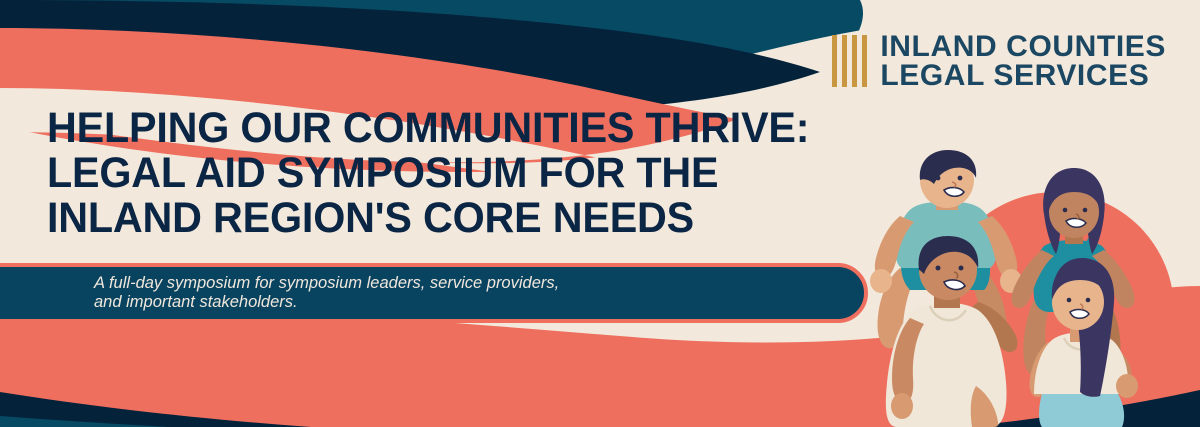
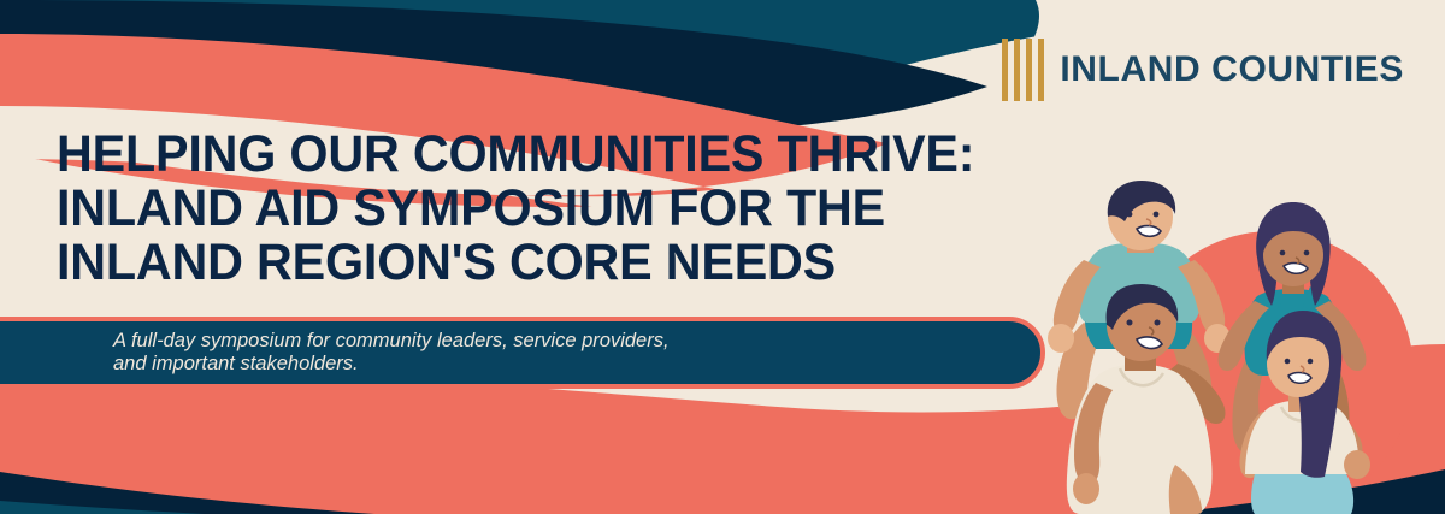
  INLAND COUNTIES
- LEGAL SERVICES
  HELPING OUR COMMUNITIES THRIVE:
- LEGAL AID SYMPOSIUM FOR THE
+ INLAND AID SYMPOSIUM FOR THE
  INLAND REGION'S CORE NEEDS
- A full-day symposium for symposium leaders, service providers,
+ A full-day symposium for community leaders, service providers,
  and important stakeholders.
